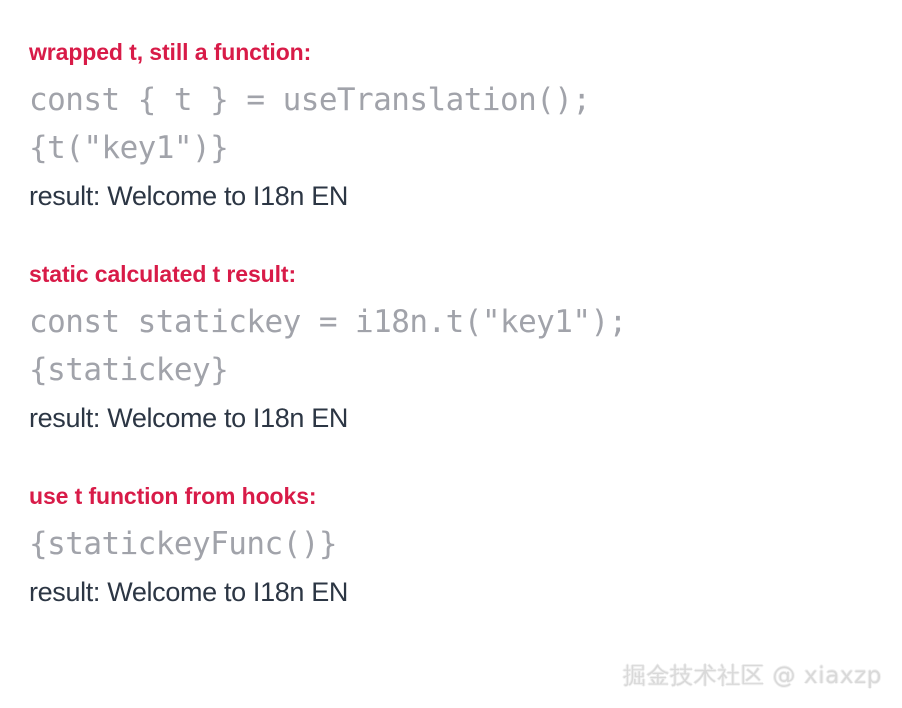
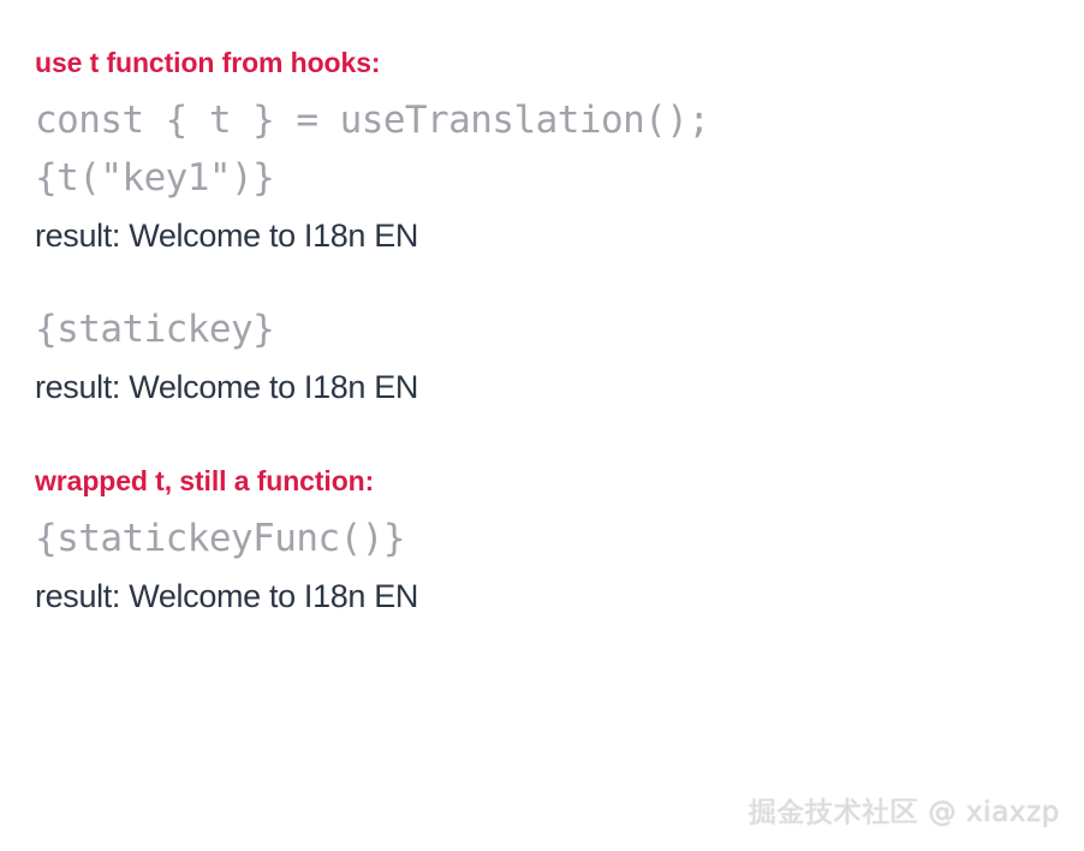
- wrapped t, still a function:
+ use t function from hooks:
  const { t } = useTranslation();
  {t("key1")}
  result: Welcome to I18n EN
- static calculated t result:
- const statickey = i18n.t("key1");
  {statickey}
  result: Welcome to I18n EN
- use t function from hooks:
+ wrapped t, still a function:
  {statickeyFunc()}
  result: Welcome to I18n EN
  掘金技术社区 @ xiaxzp
